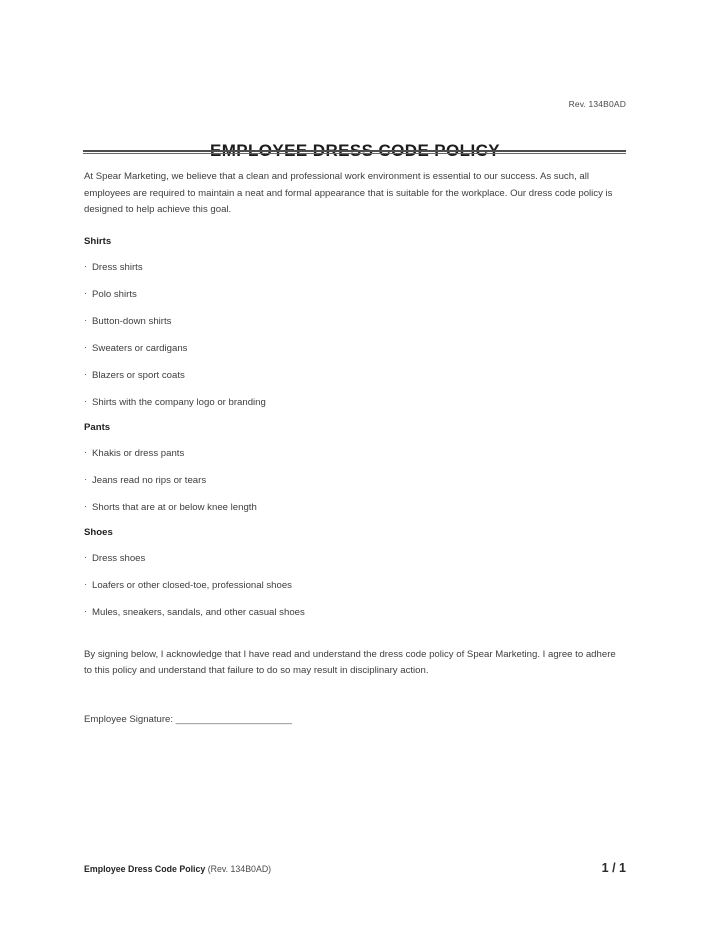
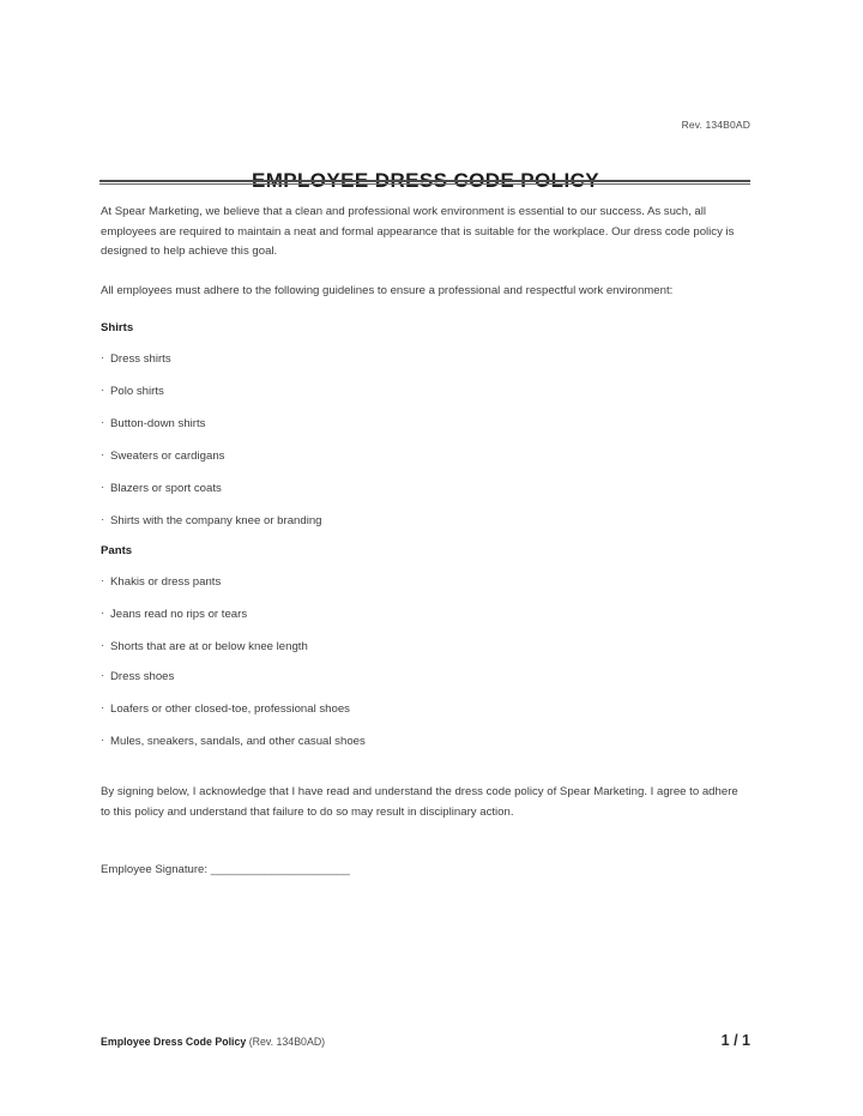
  Rev. 134B0AD
  At Spear Marketing, we believe that a clean and professional work environment is essential to our success. As such, all employees are required to maintain a neat and formal appearance that is suitable for the workplace. Our dress code policy is designed to help achieve this goal.
+ All employees must adhere to the following guidelines to ensure a professional and respectful work environment:
  Shirts
  ·
  Dress shirts
  ·
  Polo shirts
  ·
  Button-down shirts
  ·
  Sweaters or cardigans
  ·
  Blazers or sport coats
  ·
- Shirts with the company logo or branding
+ Shirts with the company knee or branding
  Pants
  ·
  Khakis or dress pants
  ·
  Jeans read no rips or tears
  ·
  Shorts that are at or below knee length
- Shoes
  ·
  Dress shoes
  ·
  Loafers or other closed-toe, professional shoes
  ·
  Mules, sneakers, sandals, and other casual shoes
  By signing below, I acknowledge that I have read and understand the dress code policy of Spear Marketing. I agree to adhere to this policy and understand that failure to do so may result in disciplinary action.
  Employee Signature: _______________________
  Employee Dress Code Policy (Rev. 134B0AD)
  1 / 1
